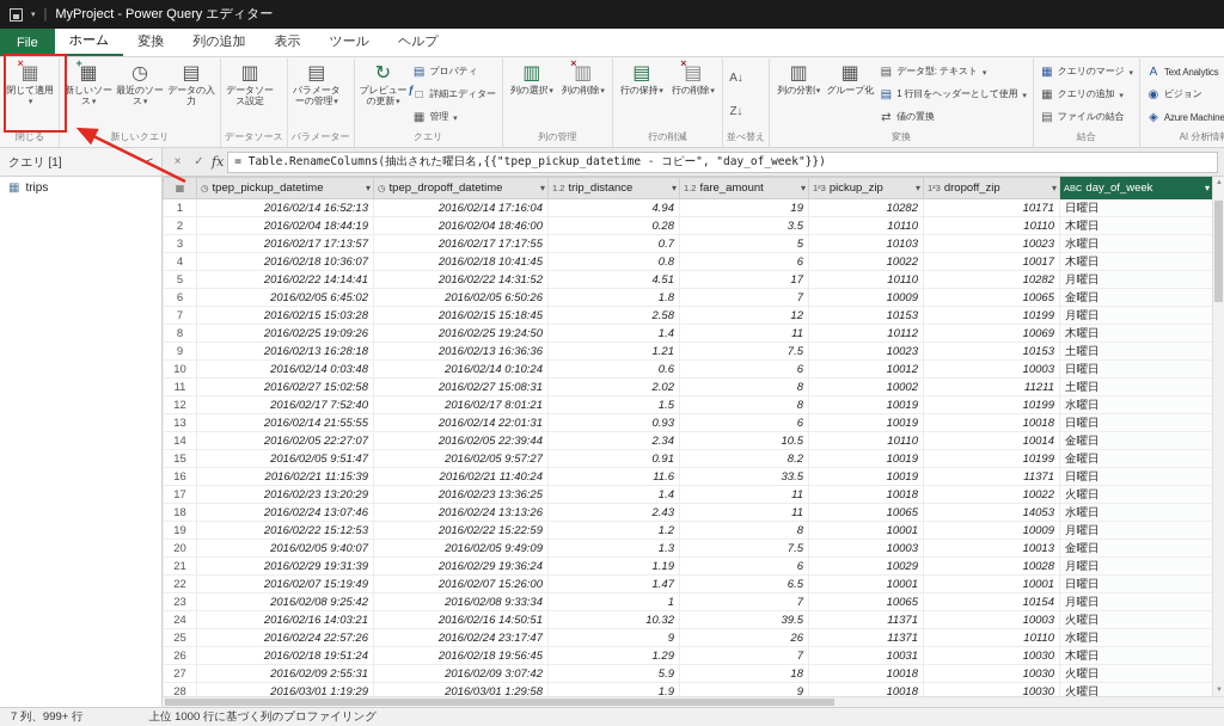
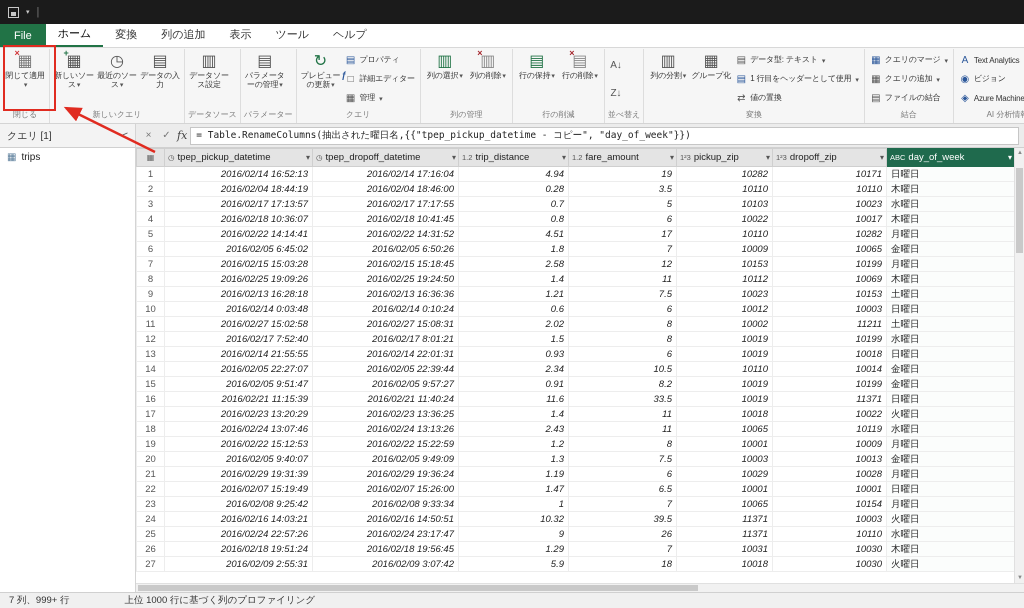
  |
- MyProject - Power Query エディター
  File
  ホーム
  変換
  列の追加
  表示
  ツール
  ヘルプ
  ▦
  ×
  閉じて適用
  閉じる
  ▦
  +
  新しいソース
  ◷
  最近のソース
  ▤
  データの入力
  新しいクエリ
  ▥
  データソース設定
  データソース
  ▤
  パラメーターの管理
  パラメーター
  ↻
  プレビューの更新
  ▤
  プロパティ
  □
  ƒ
  詳細エディター
  ▦
  管理
  クエリ
  ▥
  列の選択
  ▥
  ×
  列の削除
  列の管理
  ▤
  行の保持
  ▤
  ×
  行の削除
  行の削減
  A↓
  Z↓
  並べ替え
  ▥
  列の分割
  ▦
  グループ化
  ▤
  データ型: テキスト
  ▤
  1 行目をヘッダーとして使用
  ⇄
  値の置換
  変換
  ▦
  クエリのマージ
  ▦
  クエリの追加
  ▤
  ファイルの結合
  結合
  A
  Text Analytics
  ◉
  ビジョン
  ◈
  AI 分析情
  クエリ [1]
  <
  ×
  ✓
  fx
  = Table.RenameColumns(抽出された曜日名,{{"tpep_pickup_datetime - コピー", "day_of_week"}})
  ▦
  trips
  ▦	◷ tpep_pickup_datetime ▾	◷ tpep_dropoff_datetime ▾	1.2 trip_distance ▾	1.2 fare_amount ▾	1²3 pickup_zip ▾	1²3 dropoff_zip ▾	ABC day_of_week ▾
  1	2016/02/14 16:52:13	2016/02/14 17:16:04	4.94	19	10282	10171	日曜日
  2	2016/02/04 18:44:19	2016/02/04 18:46:00	0.28	3.5	10110	10110	木曜日
  3	2016/02/17 17:13:57	2016/02/17 17:17:55	0.7	5	10103	10023	水曜日
  4	2016/02/18 10:36:07	2016/02/18 10:41:45	0.8	6	10022	10017	木曜日
  5	2016/02/22 14:14:41	2016/02/22 14:31:52	4.51	17	10110	10282	月曜日
  6	2016/02/05 6:45:02	2016/02/05 6:50:26	1.8	7	10009	10065	金曜日
  7	2016/02/15 15:03:28	2016/02/15 15:18:45	2.58	12	10153	10199	月曜日
  8	2016/02/25 19:09:26	2016/02/25 19:24:50	1.4	11	10112	10069	木曜日
  9	2016/02/13 16:28:18	2016/02/13 16:36:36	1.21	7.5	10023	10153	土曜日
  10	2016/02/14 0:03:48	2016/02/14 0:10:24	0.6	6	10012	10003	日曜日
  11	2016/02/27 15:02:58	2016/02/27 15:08:31	2.02	8	10002	11211	土曜日
  12	2016/02/17 7:52:40	2016/02/17 8:01:21	1.5	8	10019	10199	水曜日
  13	2016/02/14 21:55:55	2016/02/14 22:01:31	0.93	6	10019	10018	日曜日
  14	2016/02/05 22:27:07	2016/02/05 22:39:44	2.34	10.5	10110	10014	金曜日
  15	2016/02/05 9:51:47	2016/02/05 9:57:27	0.91	8.2	10019	10199	金曜日
  16	2016/02/21 11:15:39	2016/02/21 11:40:24	11.6	33.5	10019	11371	日曜日
  17	2016/02/23 13:20:29	2016/02/23 13:36:25	1.4	11	10018	10022	火曜日
- 18	2016/02/24 13:07:46	2016/02/24 13:13:26	2.43	11	10065	14053	水曜日
+ 18	2016/02/24 13:07:46	2016/02/24 13:13:26	2.43	11	10065	10119	水曜日
  19	2016/02/22 15:12:53	2016/02/22 15:22:59	1.2	8	10001	10009	月曜日
  20	2016/02/05 9:40:07	2016/02/05 9:49:09	1.3	7.5	10003	10013	金曜日
  21	2016/02/29 19:31:39	2016/02/29 19:36:24	1.19	6	10029	10028	月曜日
  22	2016/02/07 15:19:49	2016/02/07 15:26:00	1.47	6.5	10001	10001	日曜日
  23	2016/02/08 9:25:42	2016/02/08 9:33:34	1	7	10065	10154	月曜日
  24	2016/02/16 14:03:21	2016/02/16 14:50:51	10.32	39.5	11371	10003	火曜日
  25	2016/02/24 22:57:26	2016/02/24 23:17:47	9	26	11371	10110	水曜日
  26	2016/02/18 19:51:24	2016/02/18 19:56:45	1.29	7	10031	10030	木曜日
  27	2016/02/09 2:55:31	2016/02/09 3:07:42	5.9	18	10018	10030	火曜日
- 28	2016/03/01 1:19:29	2016/03/01 1:29:58	1.9	9	10018	10030	火曜日
  7 列、999+ 行
  上位 1000 行に基づく列のプロファイリング
